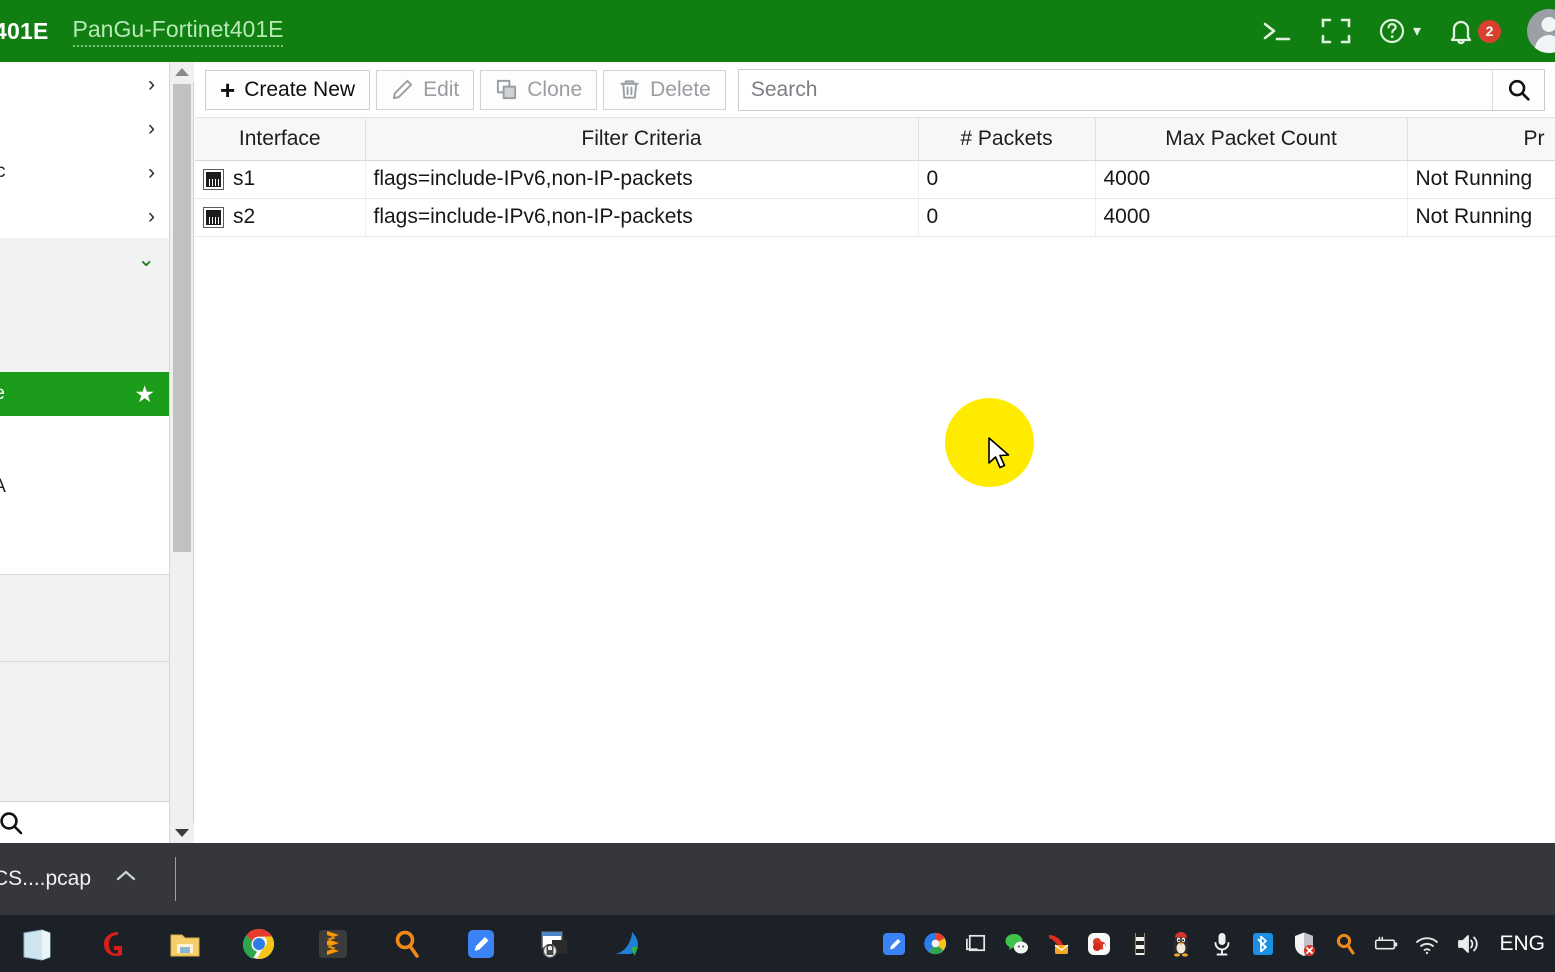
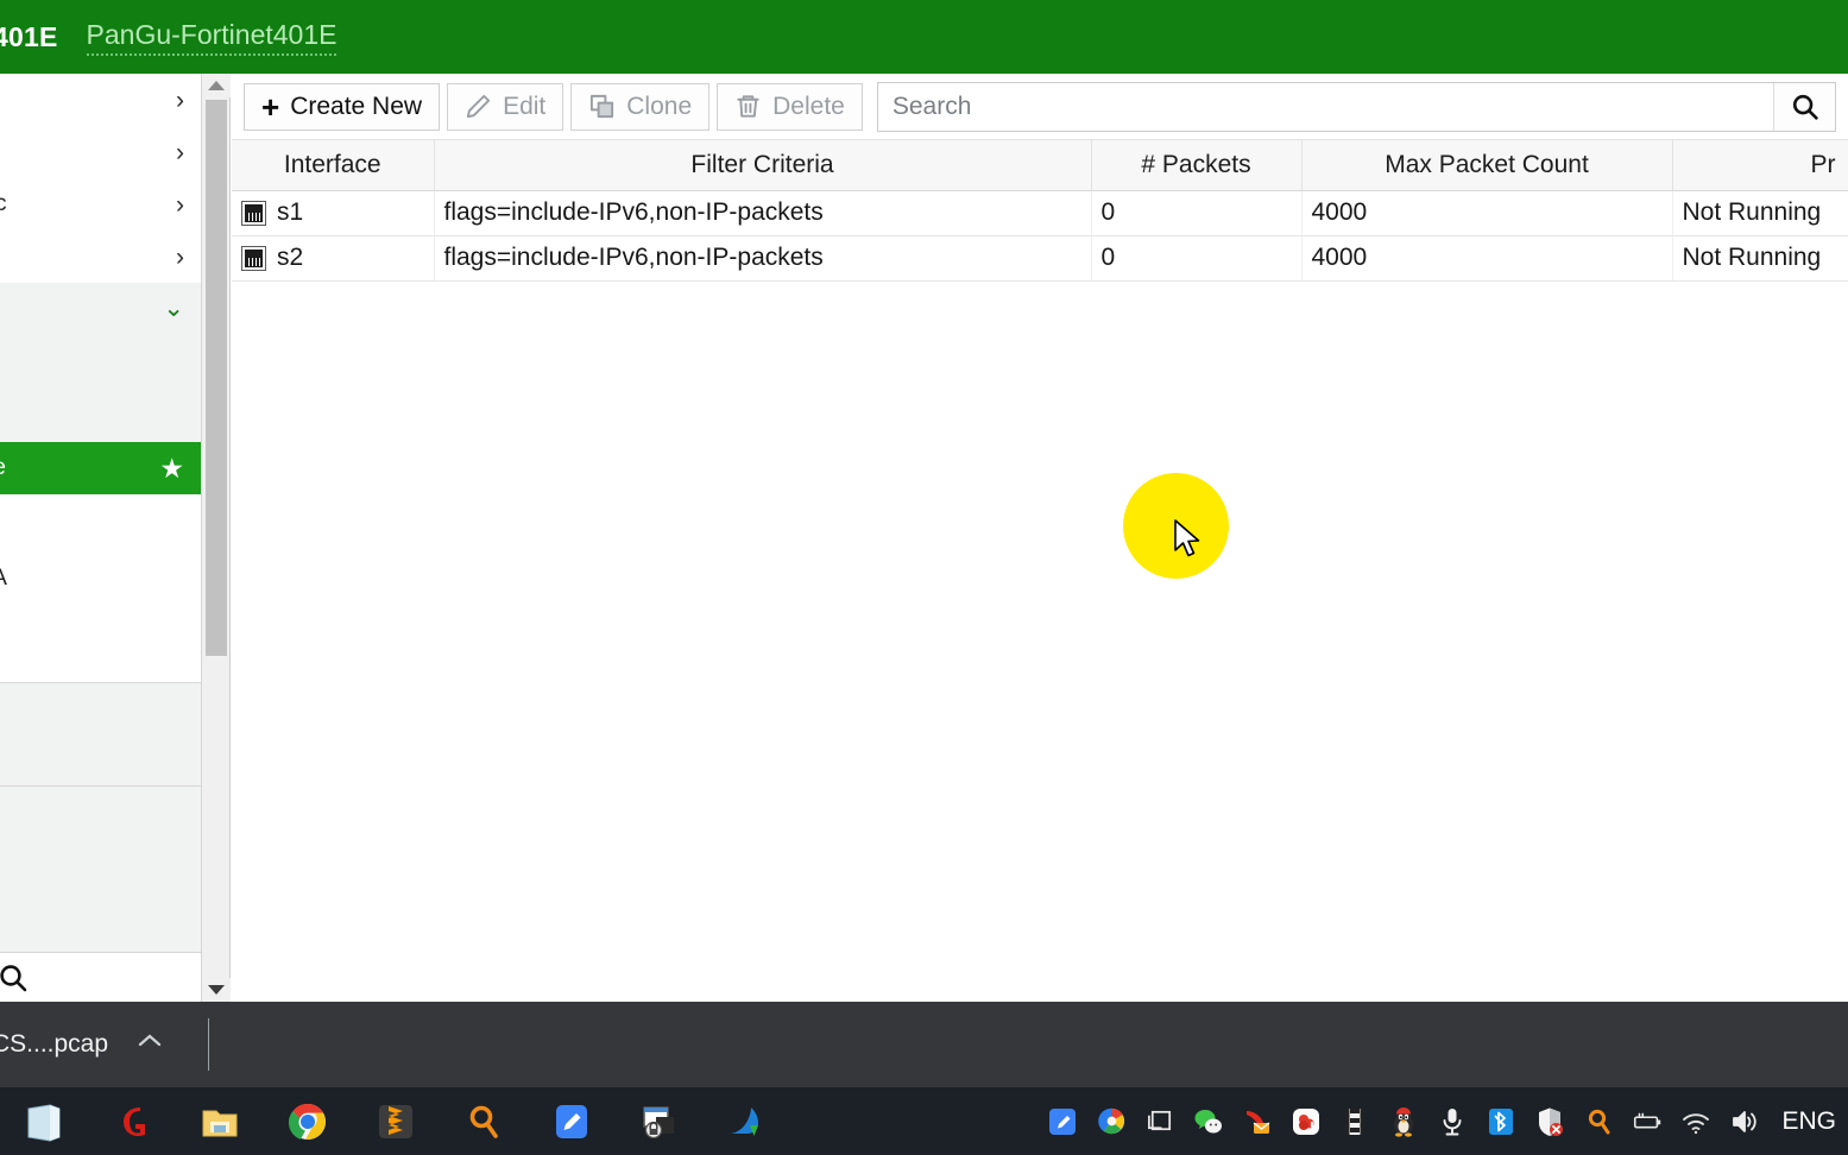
  401E
  PanGu-Fortinet401E
- ▾
- 2
  ›
  ›
  c
  ›
  ›
  ⌄
  ★
  +
  Create New
  Edit
  Clone
  Delete
  Search
  Interface	Filter Criteria	# Packets	Max Packet Count	Pr
  s1	flags=include-IPv6,non-IP-packets	0	4000	Not Running
  s2	flags=include-IPv6,non-IP-packets	0	4000	Not Running
  CS....pcap
  ENG
